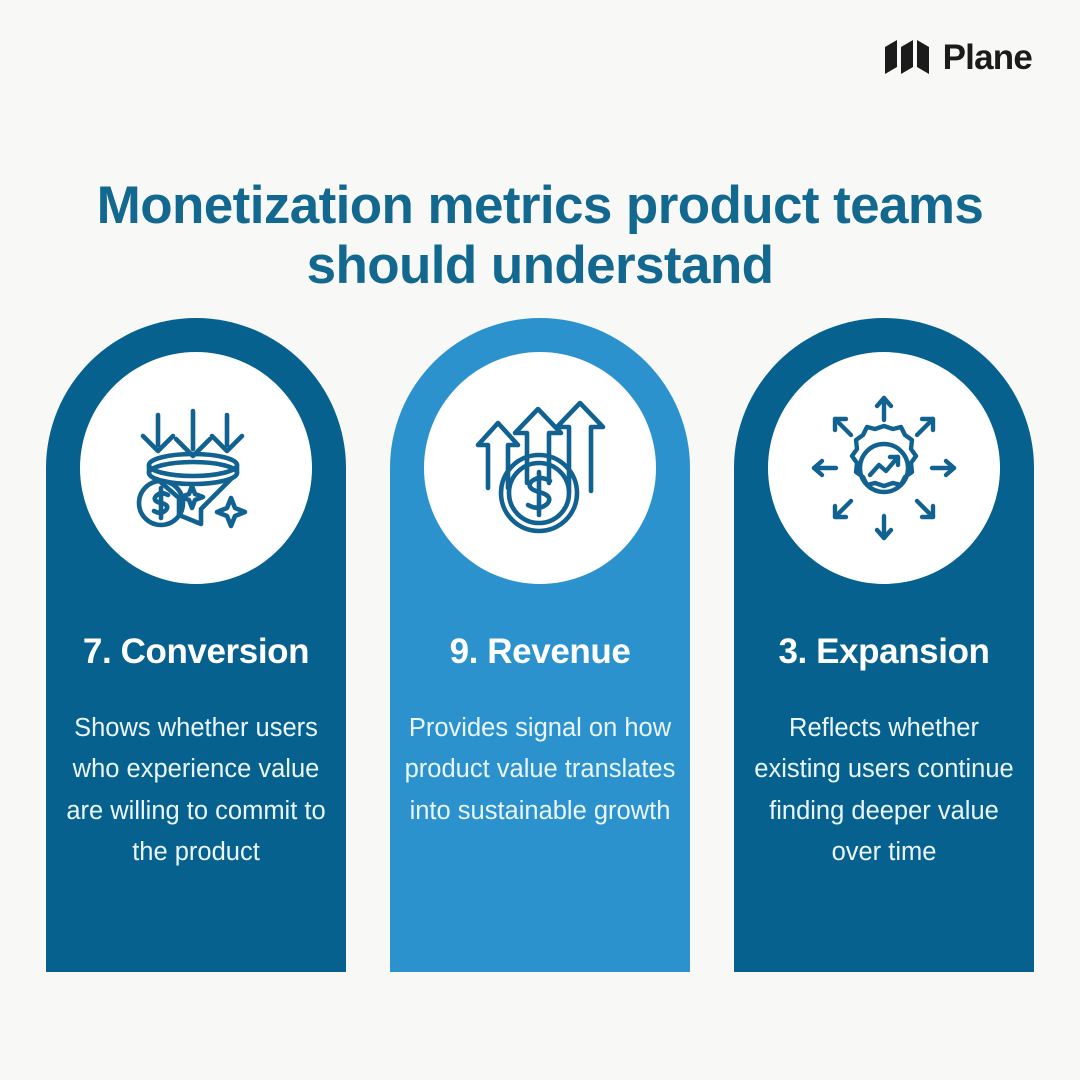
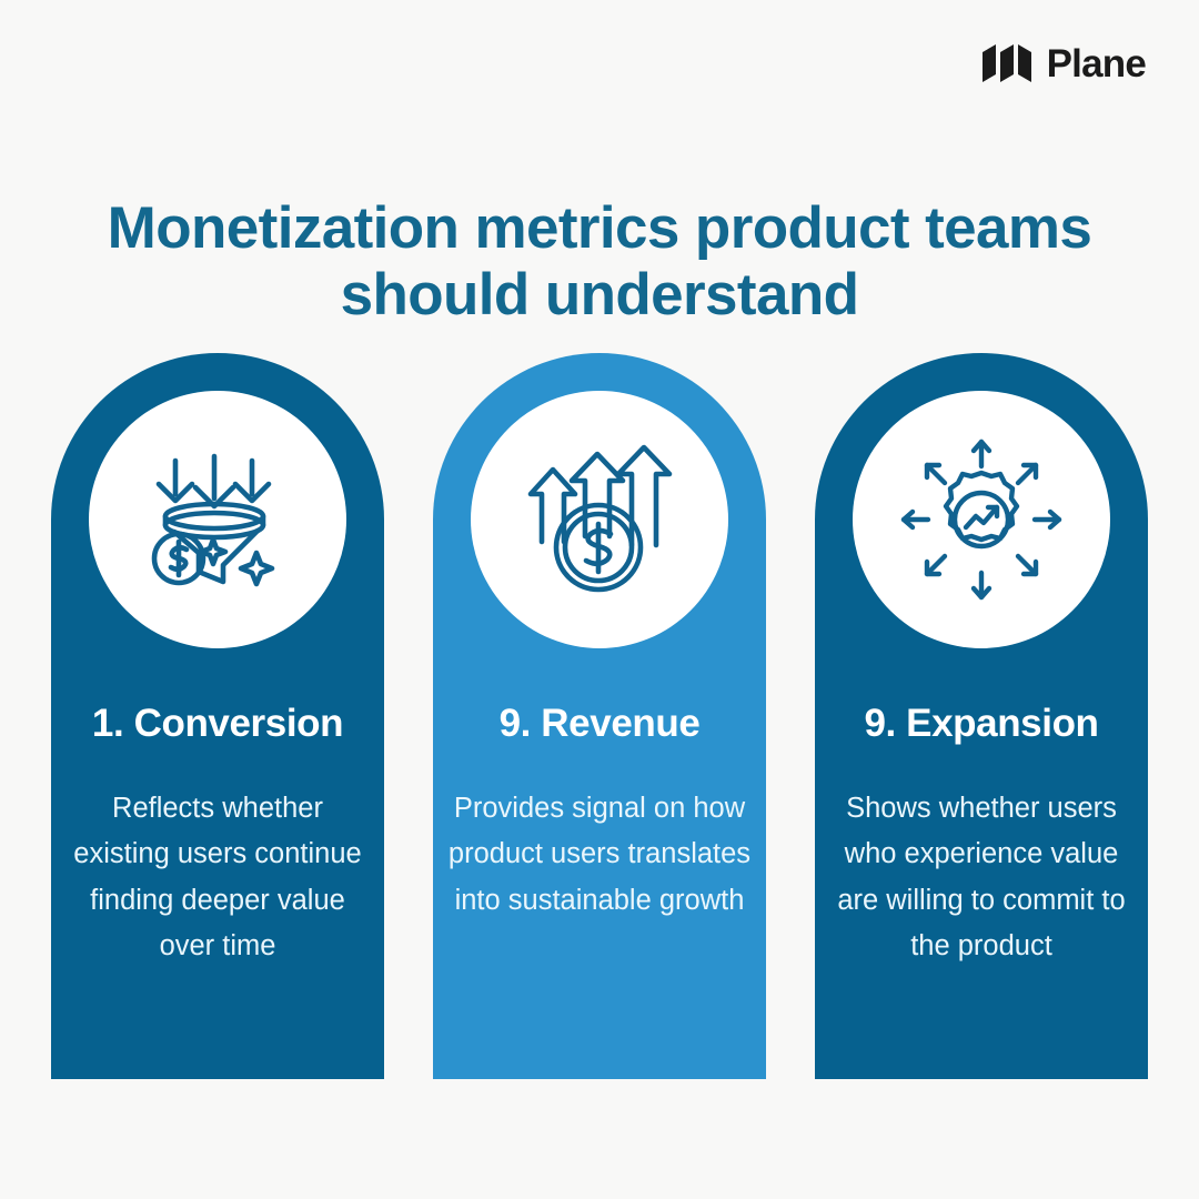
  Plane
  Monetization metrics product teams
  should understand
- 7. Conversion
+ 1. Conversion
- Shows whether users who experience value are willing to commit to the product
+ Reflects whether existing users continue finding deeper value over time
  9. Revenue
- Provides signal on how product value translates into sustainable growth
+ Provides signal on how product users translates into sustainable growth
- 3. Expansion
+ 9. Expansion
- Reflects whether existing users continue finding deeper value over time
+ Shows whether users who experience value are willing to commit to the product
